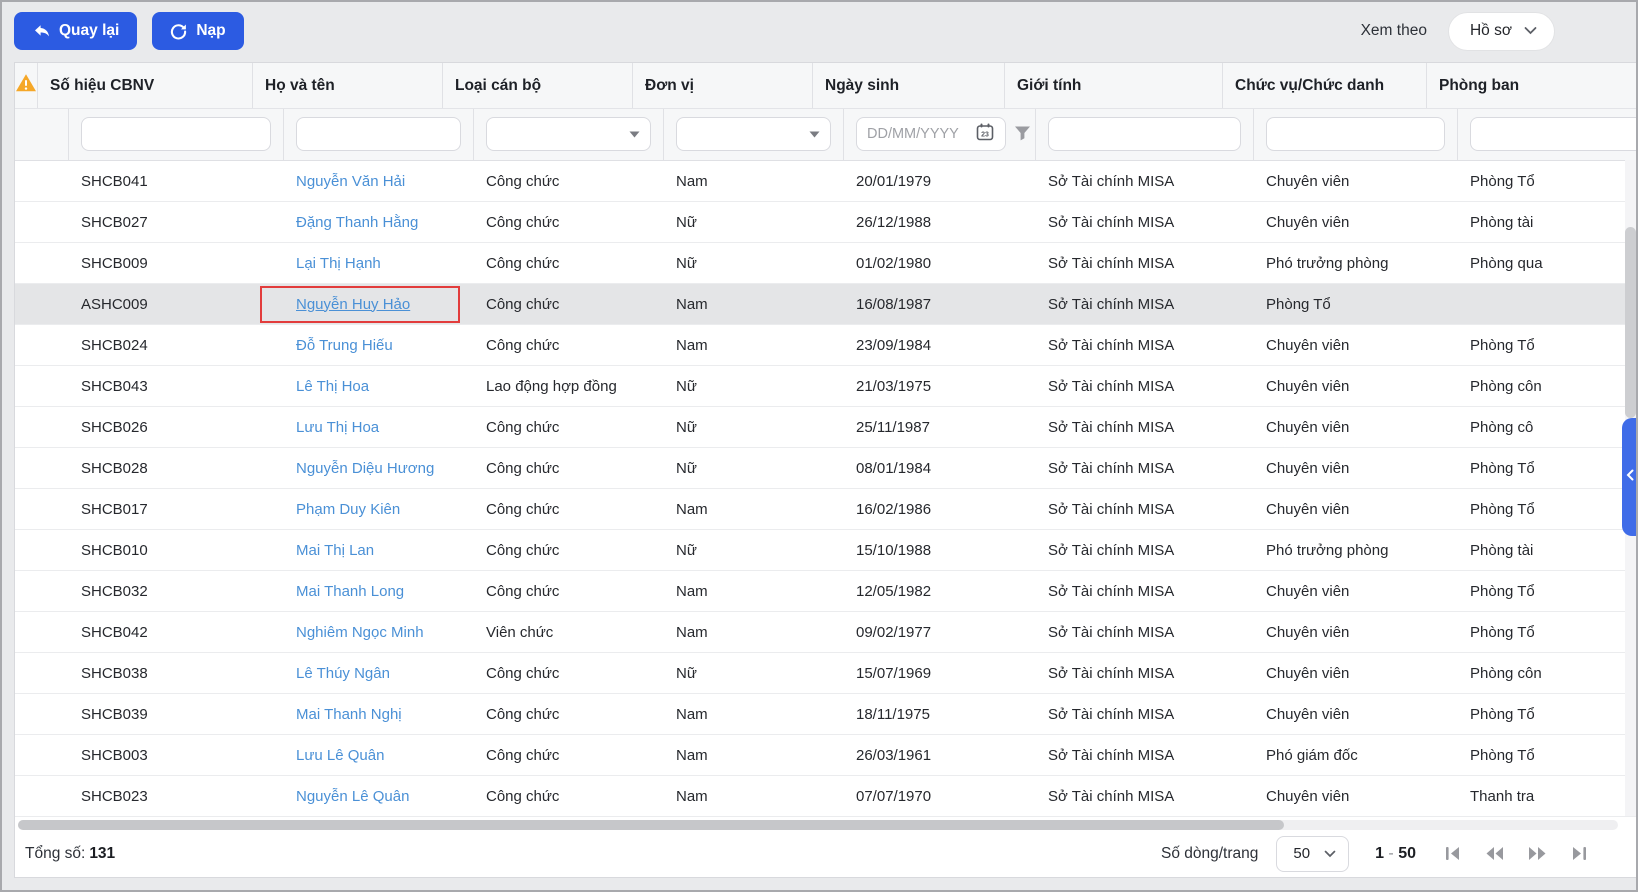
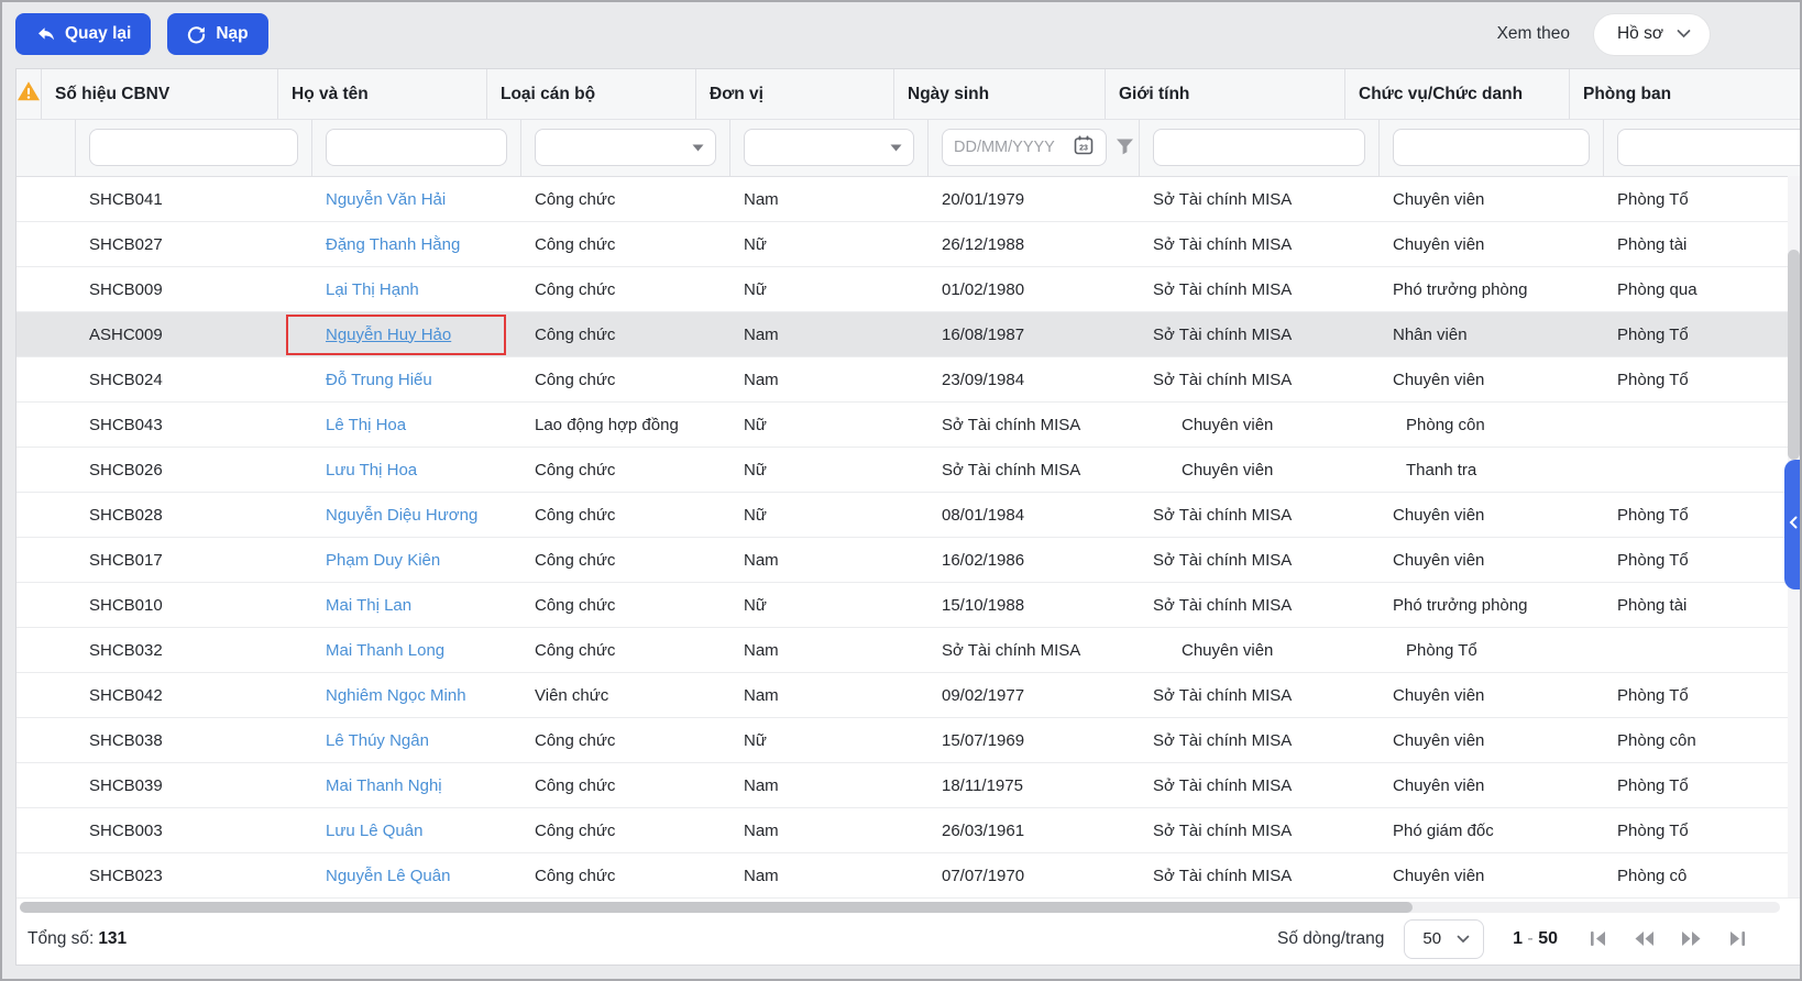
  Quay lại
  Nạp
  Xem theo
  Hồ sơ
  Số hiệu CBNV
  Họ và tên
  Loại cán bộ
  Đơn vị
  Ngày sinh
  Giới tính
  Chức vụ/Chức danh
  Phòng ban
  DD/MM/YYYY
  SHCB041
  Nguyễn Văn Hải
  Công chức
  Nam
  20/01/1979
  Sở Tài chính MISA
  Chuyên viên
  Phòng Tổ
  SHCB027
  Đặng Thanh Hằng
  Công chức
  Nữ
  26/12/1988
  Sở Tài chính MISA
  Chuyên viên
  Phòng tài
  SHCB009
  Lại Thị Hạnh
  Công chức
  Nữ
  01/02/1980
  Sở Tài chính MISA
  Phó trưởng phòng
  Phòng qua
  ASHC009
  Nguyễn Huy Hảo
  Công chức
  Nam
  16/08/1987
  Sở Tài chính MISA
+ Nhân viên
  Phòng Tổ
  SHCB024
  Đỗ Trung Hiếu
  Công chức
  Nam
  23/09/1984
  Sở Tài chính MISA
  Chuyên viên
  Phòng Tổ
  SHCB043
  Lê Thị Hoa
  Lao động hợp đồng
  Nữ
- 21/03/1975
  Sở Tài chính MISA
  Chuyên viên
  Phòng côn
  SHCB026
  Lưu Thị Hoa
  Công chức
  Nữ
- 25/11/1987
  Sở Tài chính MISA
  Chuyên viên
- Phòng cô
+ Thanh tra
  SHCB028
  Nguyễn Diệu Hương
  Công chức
  Nữ
  08/01/1984
  Sở Tài chính MISA
  Chuyên viên
  Phòng Tổ
  SHCB017
  Phạm Duy Kiên
  Công chức
  Nam
  16/02/1986
  Sở Tài chính MISA
  Chuyên viên
  Phòng Tổ
  SHCB010
  Mai Thị Lan
  Công chức
  Nữ
  15/10/1988
  Sở Tài chính MISA
  Phó trưởng phòng
  Phòng tài
  SHCB032
  Mai Thanh Long
  Công chức
  Nam
- 12/05/1982
  Sở Tài chính MISA
  Chuyên viên
  Phòng Tổ
  SHCB042
  Nghiêm Ngọc Minh
  Viên chức
  Nam
  09/02/1977
  Sở Tài chính MISA
  Chuyên viên
  Phòng Tổ
  SHCB038
  Lê Thúy Ngân
  Công chức
  Nữ
  15/07/1969
  Sở Tài chính MISA
  Chuyên viên
  Phòng côn
  SHCB039
  Mai Thanh Nghị
  Công chức
  Nam
  18/11/1975
  Sở Tài chính MISA
  Chuyên viên
  Phòng Tổ
  SHCB003
  Lưu Lê Quân
  Công chức
  Nam
  26/03/1961
  Sở Tài chính MISA
  Phó giám đốc
  Phòng Tổ
  SHCB023
  Nguyễn Lê Quân
  Công chức
  Nam
  07/07/1970
  Sở Tài chính MISA
  Chuyên viên
- Thanh tra
+ Phòng cô
  Tổng số: 131
  Số dòng/trang
  50
  1 - 50
